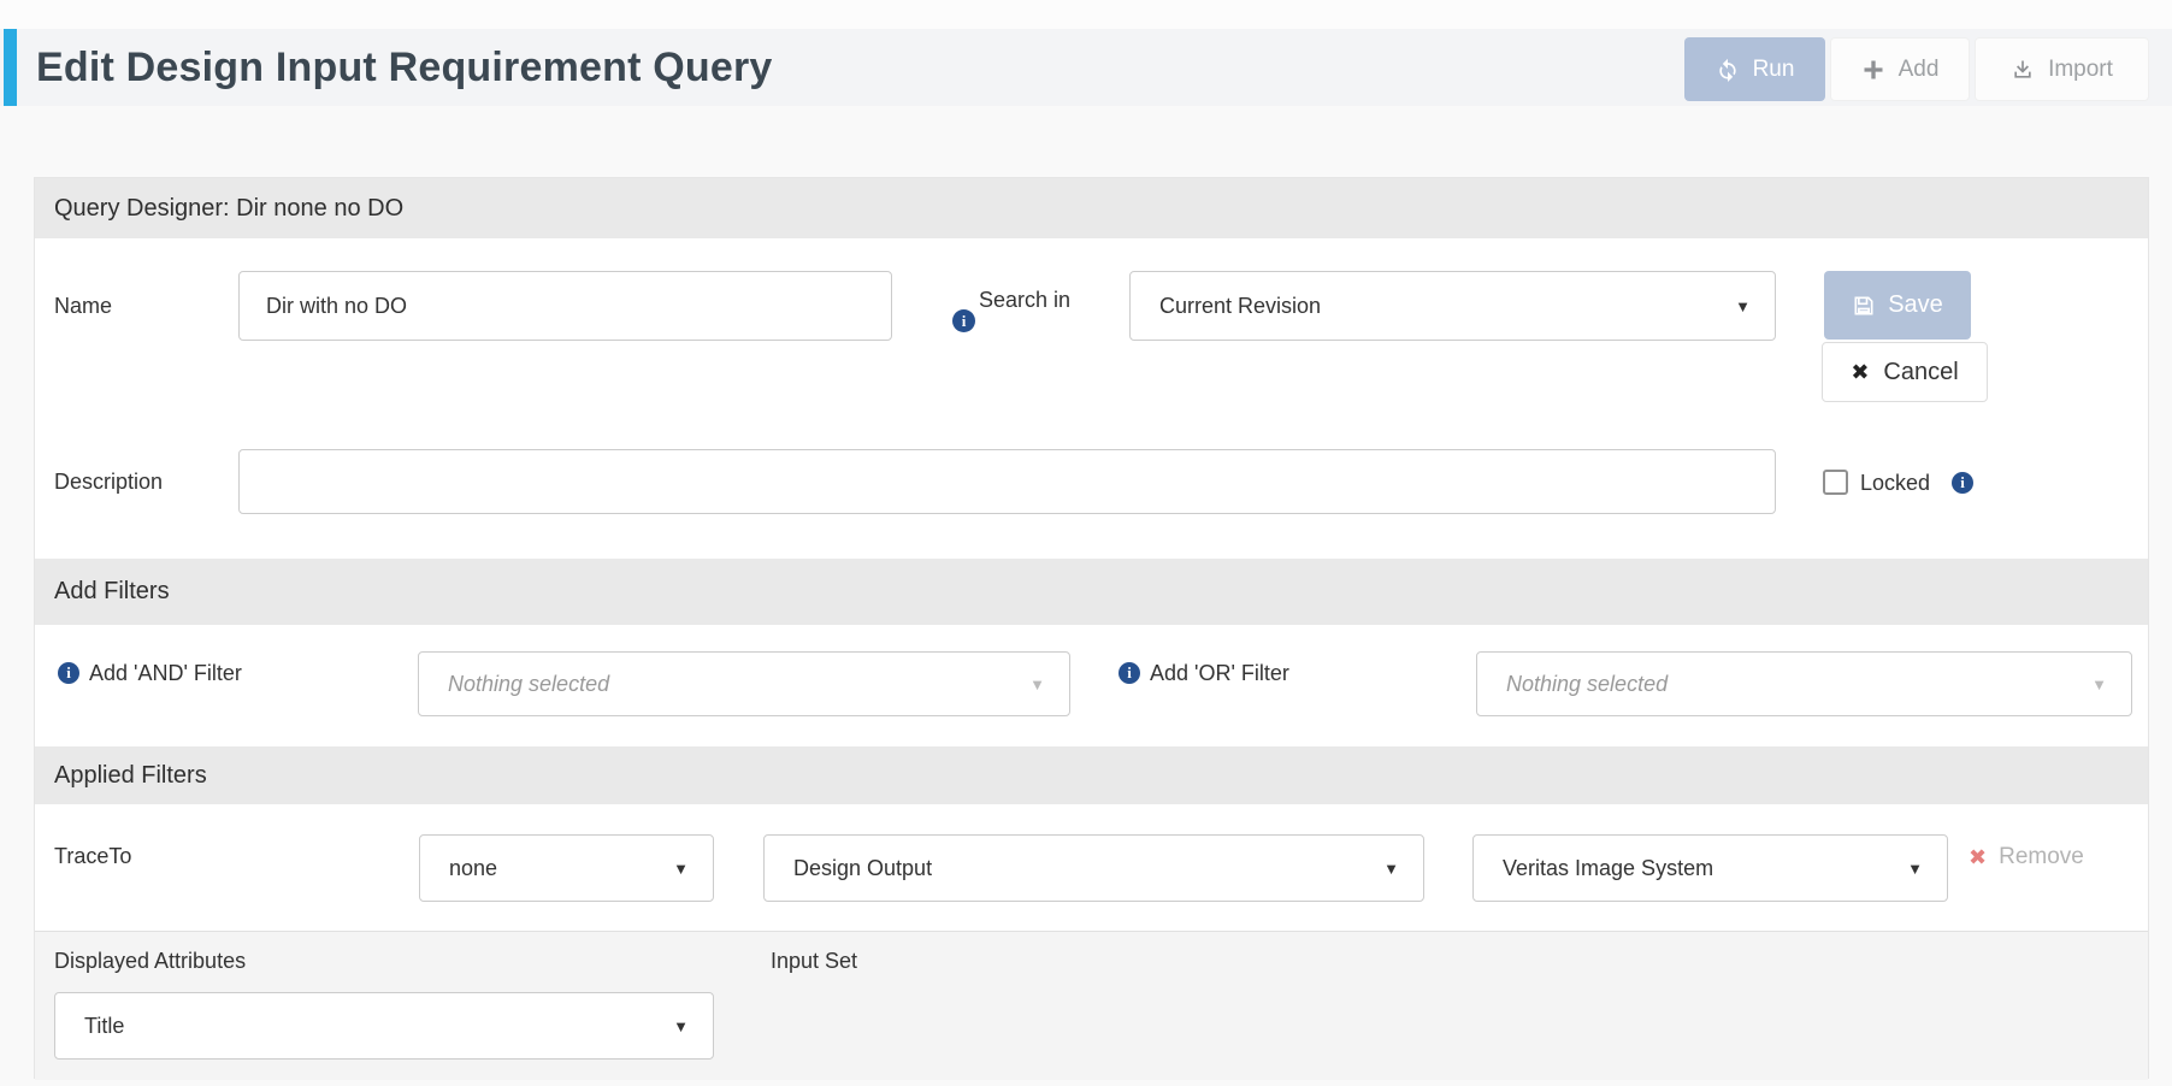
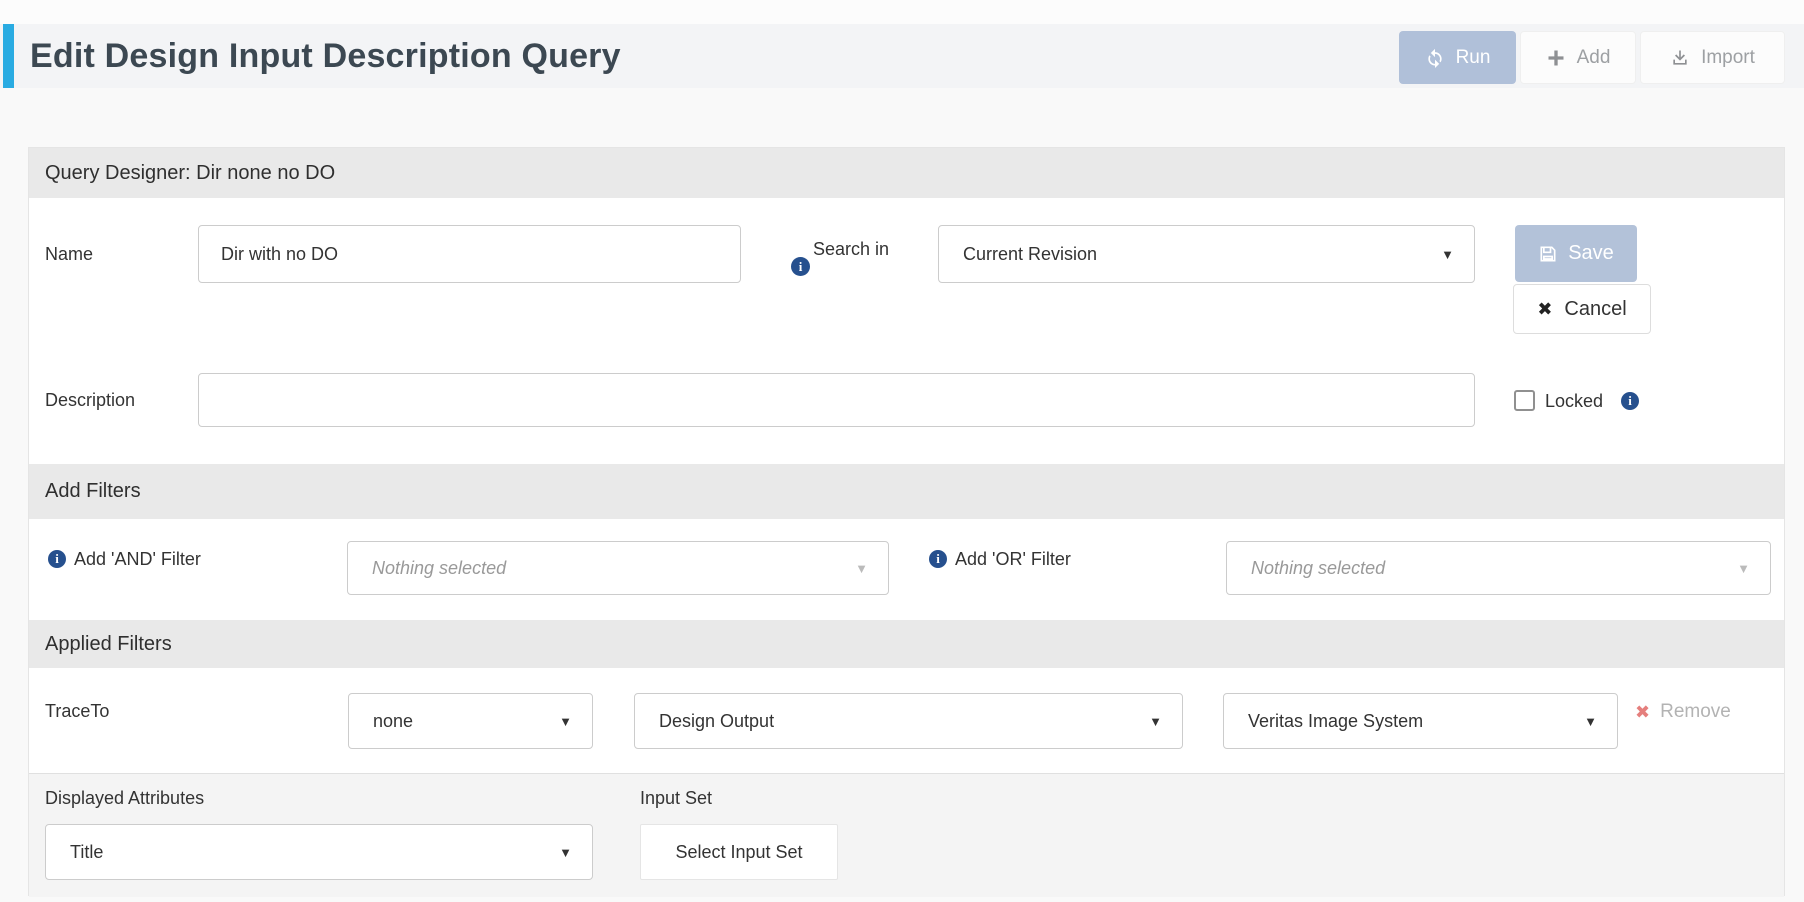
- Edit Design Input Requirement Query
+ Edit Design Input Description Query
  Run
  Add
  Import
  Query Designer: Dir none no DO
  Name
  Dir with no DO
  i
  Search in
  Current Revision
  ▼
  Save
  ✖
  Cancel
  Description
  Locked
  i
  Add Filters
  i
  Add 'AND' Filter
  Nothing selected
  ▼
  i
  Add 'OR' Filter
  Nothing selected
  ▼
  Applied Filters
  TraceTo
  none
  ▼
  Design Output
  ▼
  Veritas Image System
  ▼
  ✖
  Remove
  Displayed Attributes
  Title
  ▼
  Input Set
+ Select Input Set
